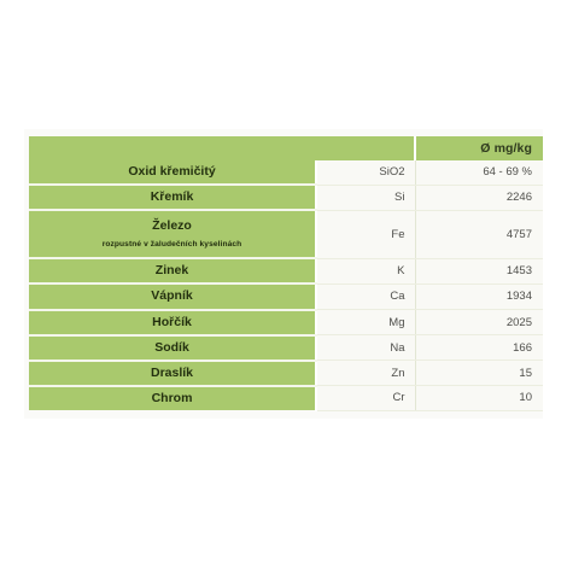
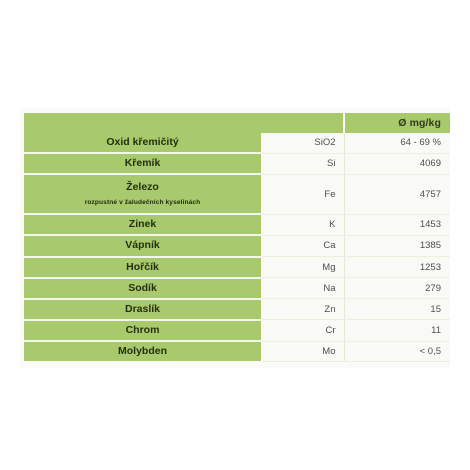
  	Ø mg/kg
  Oxid křemičitý	SiO2	64 - 69 %
- Křemík	Si	2246
+ Křemík	Si	4069
  Zinek	K	1453
- Vápník	Ca	1934
+ Vápník	Ca	1385
- Hořčík	Mg	2025
+ Hořčík	Mg	1253
- Sodík	Na	166
+ Sodík	Na	279
  Draslík	Zn	15
- Chrom	Cr	10
+ Chrom	Cr	11
+ Molybden	Mo	< 0,5
